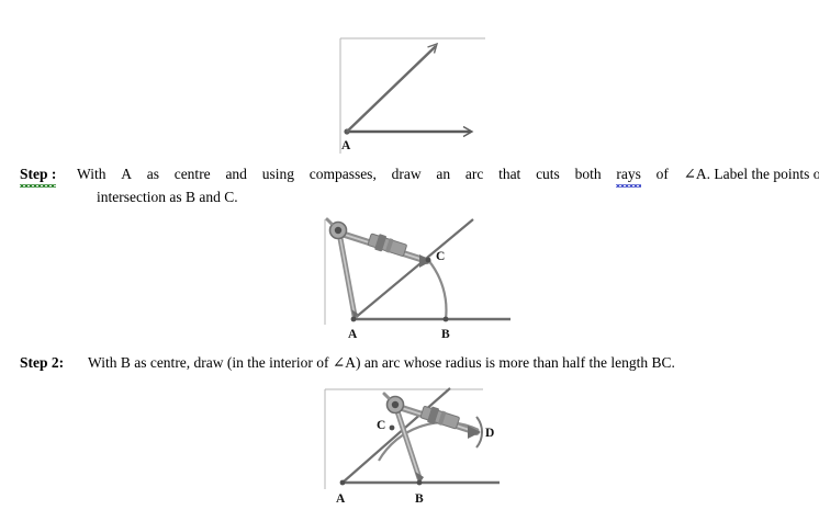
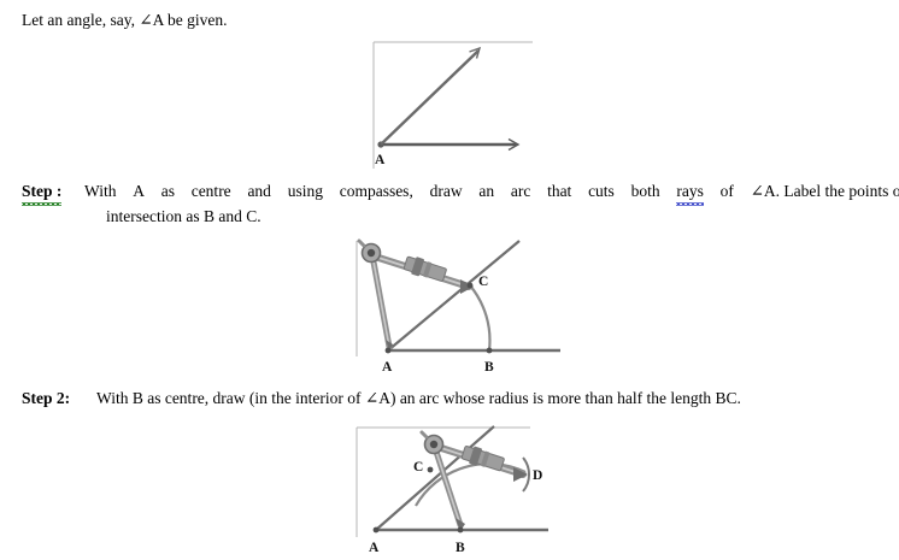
+ Let an angle, say, ∠A be given.
  A
  Step :
  With
  A
  as
  centre
  and
  using
  compasses,
  draw
  an
  arc
  that
  cuts
  both
  rays
  of
  ∠A. Label the points o
  intersection as B and C.
  A
  B
  C
  Step 2:
  With B as centre, draw (in the interior of ∠A) an arc whose radius is more than half the length BC.
  A
  B
  C
  D
